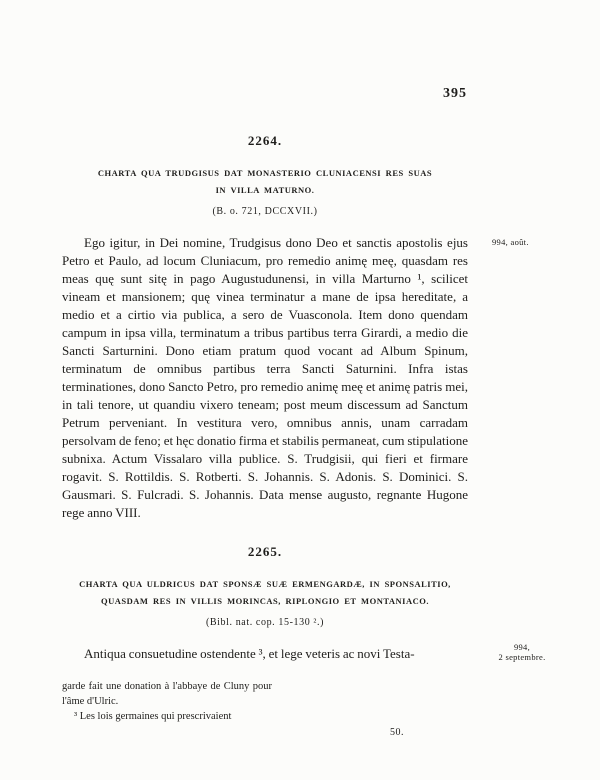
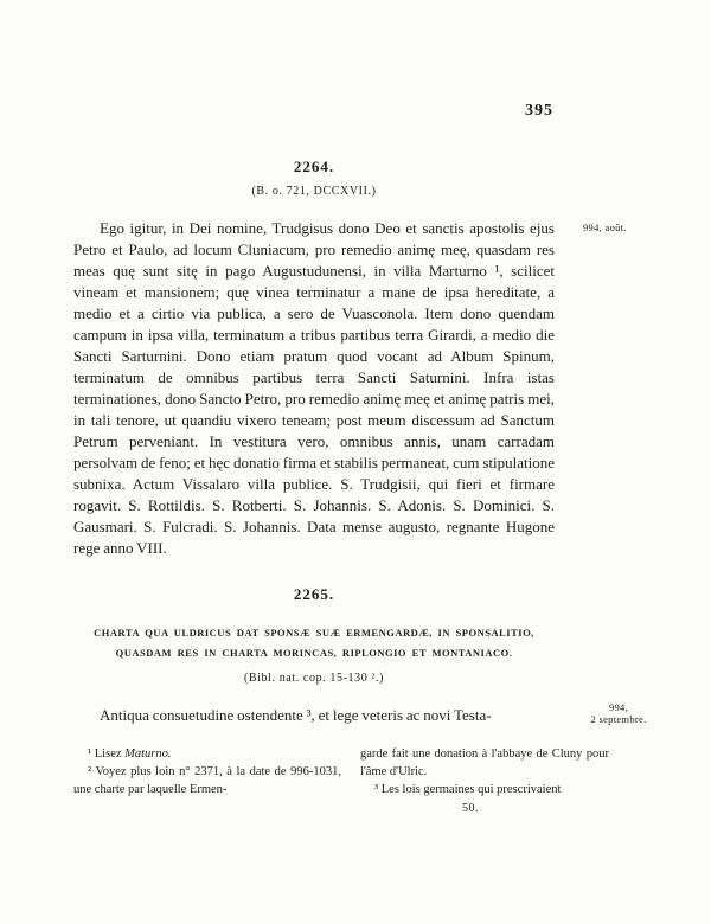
  395
  2264.
- CHARTA QUA TRUDGISUS DAT MONASTERIO CLUNIACENSI RES SUAS
- IN VILLA MATURNO.
  (B. o. 721, DCCXVII.)
  Ego igitur, in Dei nomine, Trudgisus dono Deo et sanctis apostolis ejus Petro et Paulo, ad locum Cluniacum, pro remedio animę meę, quasdam res meas quę sunt sitę in pago Augustudunensi, in villa Marturno ¹, scilicet vineam et mansionem; quę vinea terminatur a mane de ipsa hereditate, a medio et a cirtio via publica, a sero de Vuasconola. Item dono quendam campum in ipsa villa, terminatum a tribus partibus terra Girardi, a medio die Sancti Sarturnini. Dono etiam pratum quod vocant ad Album Spinum, terminatum de omnibus partibus terra Sancti Saturnini. Infra istas terminationes, dono Sancto Petro, pro remedio animę meę et animę patris mei, in tali tenore, ut quandiu vixero teneam; post meum discessum ad Sanctum Petrum perveniant. In vestitura vero, omnibus annis, unam carradam persolvam de feno; et hęc donatio firma et stabilis permaneat, cum stipulatione subnixa. Actum Vissalaro villa publice. S. Trudgisii, qui fieri et firmare rogavit. S. Rottildis. S. Rotberti. S. Johannis. S. Adonis. S. Dominici. S. Gausmari. S. Fulcradi. S. Johannis. Data mense augusto, regnante Hugone rege anno VIII.
  994, août.
  2265.
  CHARTA QUA ULDRICUS DAT SPONSÆ SUÆ ERMENGARDÆ, IN SPONSALITIO,
- QUASDAM RES IN VILLIS MORINCAS, RIPLONGIO ET MONTANIACO.
+ QUASDAM RES IN CHARTA MORINCAS, RIPLONGIO ET MONTANIACO.
  (Bibl. nat. cop. 15-130 ².)
  Antiqua consuetudine ostendente ³, et lege veteris ac novi Testa-
  994,
  2 septembre.
+ ¹ Lisez Maturno.
+ ² Voyez plus loin n° 2371, à la date de 996-1031, une charte par laquelle Ermen-
  garde fait une donation à l'abbaye de Cluny pour l'âme d'Ulric.
  ³ Les lois germaines qui prescrivaient
  50.
